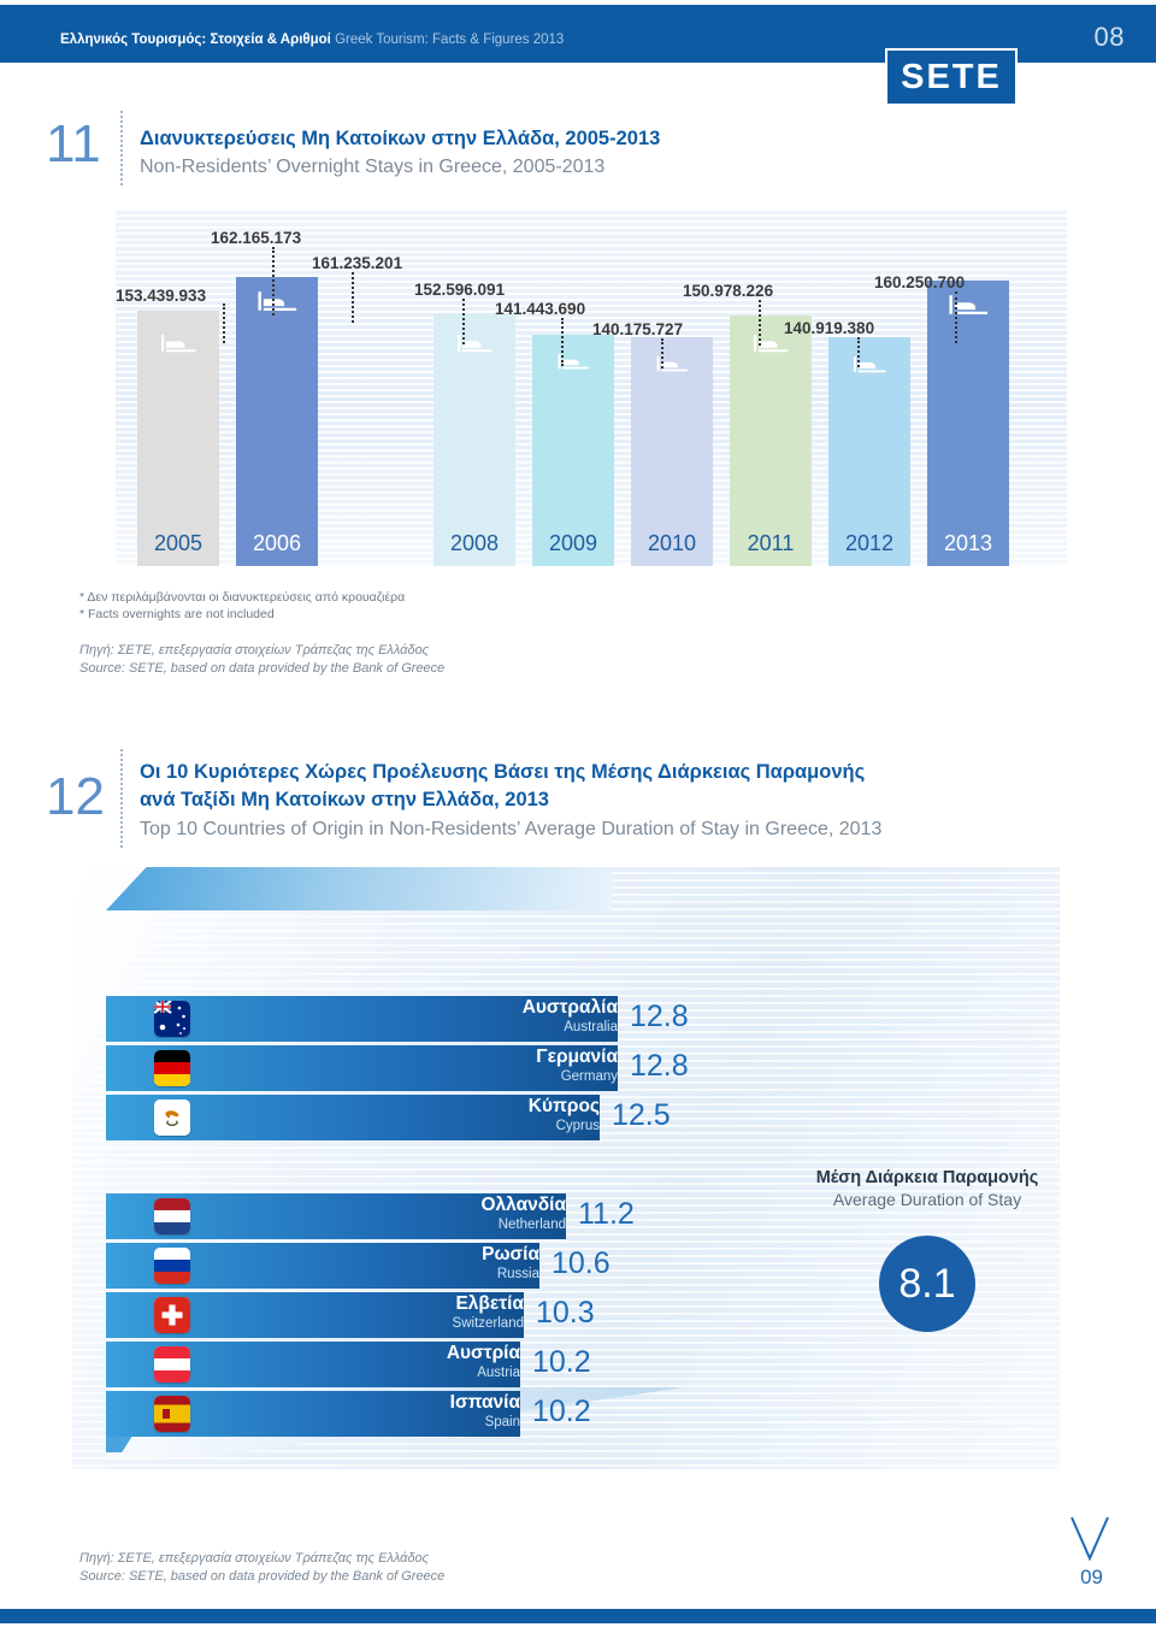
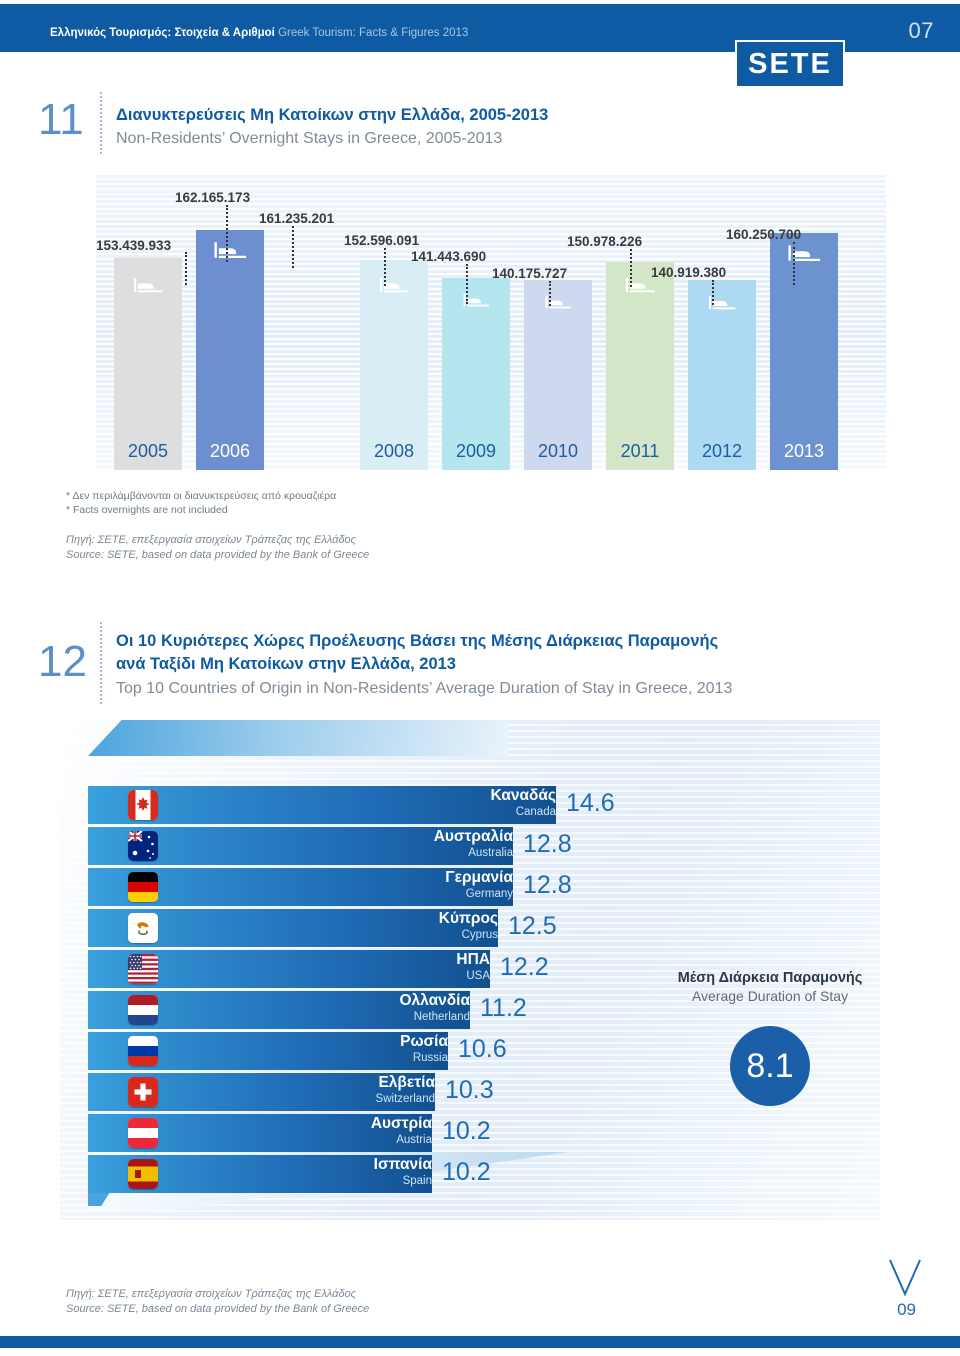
  Ελληνικός Τουρισμός: Στοιχεία & Αριθμοί Greek Tourism: Facts & Figures 2013
- 08
+ 07
  SETE
  11
  Διανυκτερεύσεις Μη Κατοίκων στην Ελλάδα, 2005-2013
  Non-Residents’ Overnight Stays in Greece, 2005-2013
  2005
  2006
  2008
  2009
  2010
  2011
  2012
  2013
  153.439.933
  162.165.173
  161.235.201
  152.596.091
  141.443.690
  140.175.727
  150.978.226
  140.919.380
  160.250.700
  * Δεν περιλάμβάνονται οι διανυκτερεύσεις από κρουαζιέρα
  * Facts overnights are not included
  Πηγή: ΣΕΤΕ, επεξεργασία στοιχείων Τράπεζας της Ελλάδος
  Source: SETE, based on data provided by the Bank of Greece
  12
  Οι 10 Κυριότερες Χώρες Προέλευσης Βάσει της Μέσης Διάρκειας Παραμονής
  ανά Ταξίδι Μη Κατοίκων στην Ελλάδα, 2013
  Top 10 Countries of Origin in Non-Residents’ Average Duration of Stay in Greece, 2013
+ Καναδάς
+ Canada
+ 14.6
  Αυστραλία
  Australia
  12.8
  Γερμανία
  Germany
  12.8
  Κύπρος
  Cyprus
  12.5
+ ΗΠΑ
+ USA
+ 12.2
  Ολλανδία
  Netherland
  11.2
  Ρωσία
  Russia
  10.6
  Ελβετία
  Switzerland
  10.3
  Αυστρία
  Austria
  10.2
  Ισπανία
  Spain
  10.2
  Μέση Διάρκεια Παραμονής
  Average Duration of Stay
  8.1
  Πηγή: ΣΕΤΕ, επεξεργασία στοιχείων Τράπεζας της Ελλάδος
  Source: SETE, based on data provided by the Bank of Greece
  09
